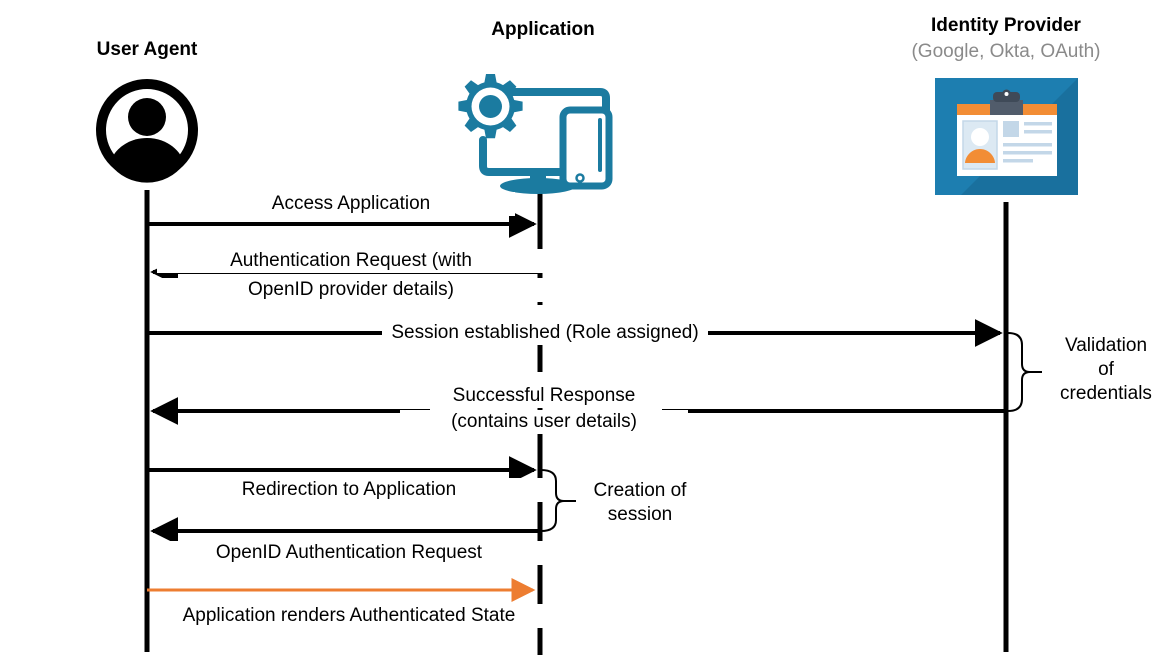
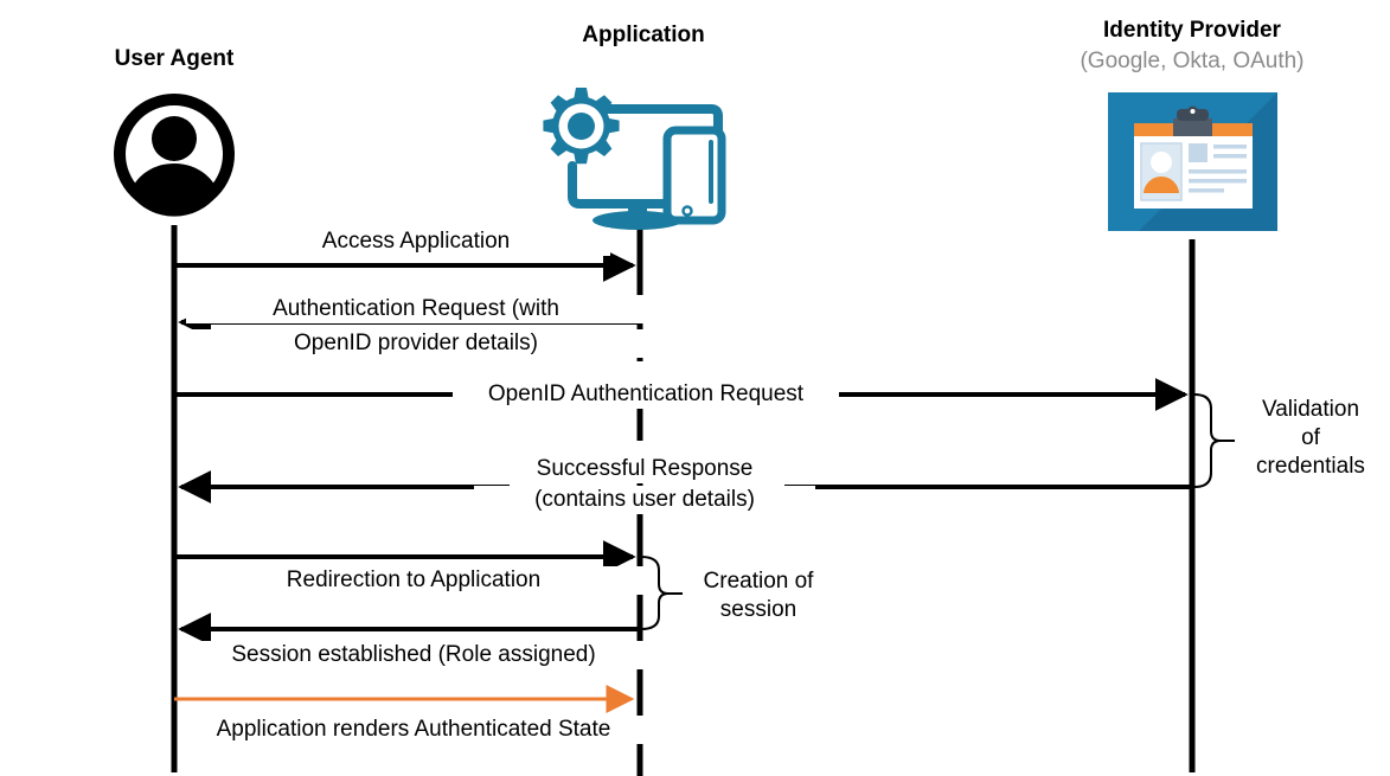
  User Agent
  Application
  Identity Provider
  (Google, Okta, OAuth)
  Access Application
  Authentication Request (with
  OpenID provider details)
- Session established (Role assigned)
+ OpenID Authentication Request
  Successful Response
  (contains user details)
  Redirection to Application
- OpenID Authentication Request
+ Session established (Role assigned)
  Application renders Authenticated State
  Validation
  of
  credentials
  Creation of
  session
